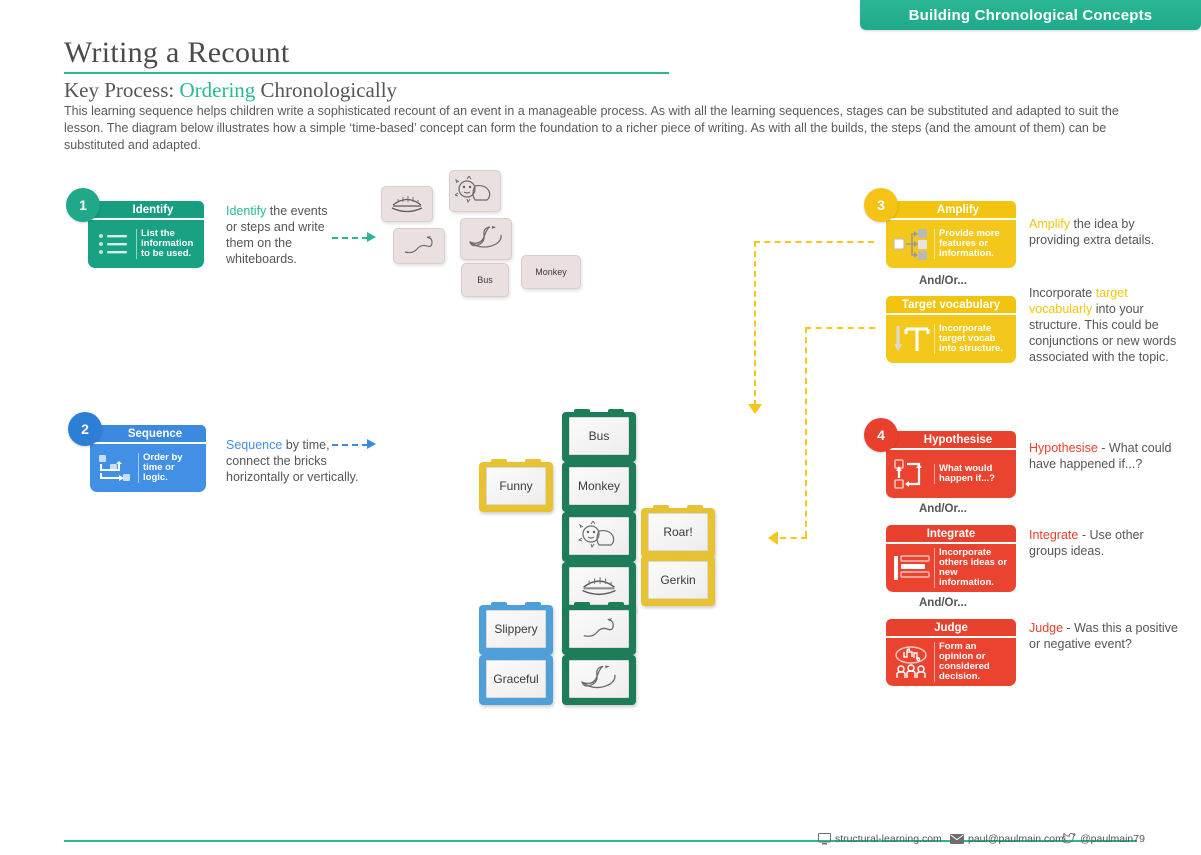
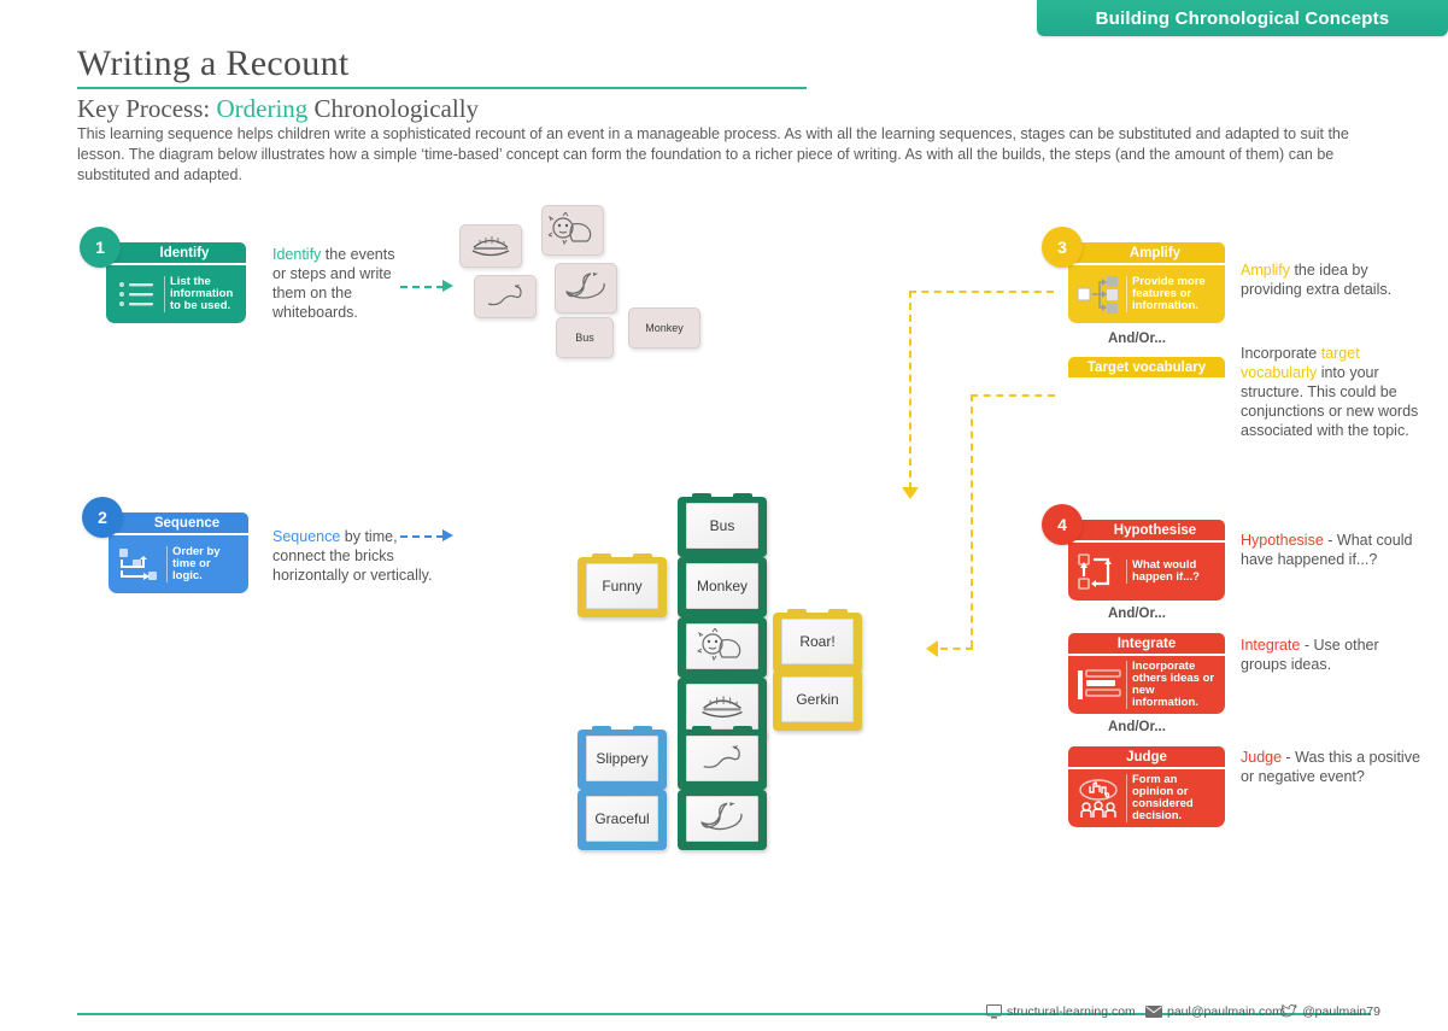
  Building Chronological Concepts
  Writing a Recount
  Key Process: Ordering Chronologically
  This learning sequence helps children write a sophisticated recount of an event in a manageable process. As with all the learning sequences, stages can be substituted and adapted to suit the lesson. The diagram below illustrates how a simple ‘time-based’ concept can form the foundation to a richer piece of writing. As with all the builds, the steps (and the amount of them) can be substituted and adapted.
  1
  Identify
  List the information to be used.
  Identify the events or steps and write them on the whiteboards.
  Bus
  Monkey
  2
  Sequence
  Order by time or logic.
  Sequence by time, connect the bricks horizontally or vertically.
  Bus
  Funny
  Monkey
  Roar!
  Gerkin
  Slippery
  Graceful
  3
  Amplify
  Provide more features or information.
  Amplify the idea by providing extra details.
  And/Or...
  Target vocabulary
- Incorporate target vocab into structure.
  Incorporate target vocabularly into your structure. This could be conjunctions or new words associated with the topic.
  4
  Hypothesise
  What would happen if...?
  Hypothesise - What could have happened if...?
  And/Or...
  Integrate
  Incorporate others ideas or new information.
  Integrate - Use other groups ideas.
  And/Or...
  Judge
  Form an opinion or considered decision.
  Judge - Was this a positive or negative event?
  structural-learning.com
  paul@paulmain.com
  @paulmain79
